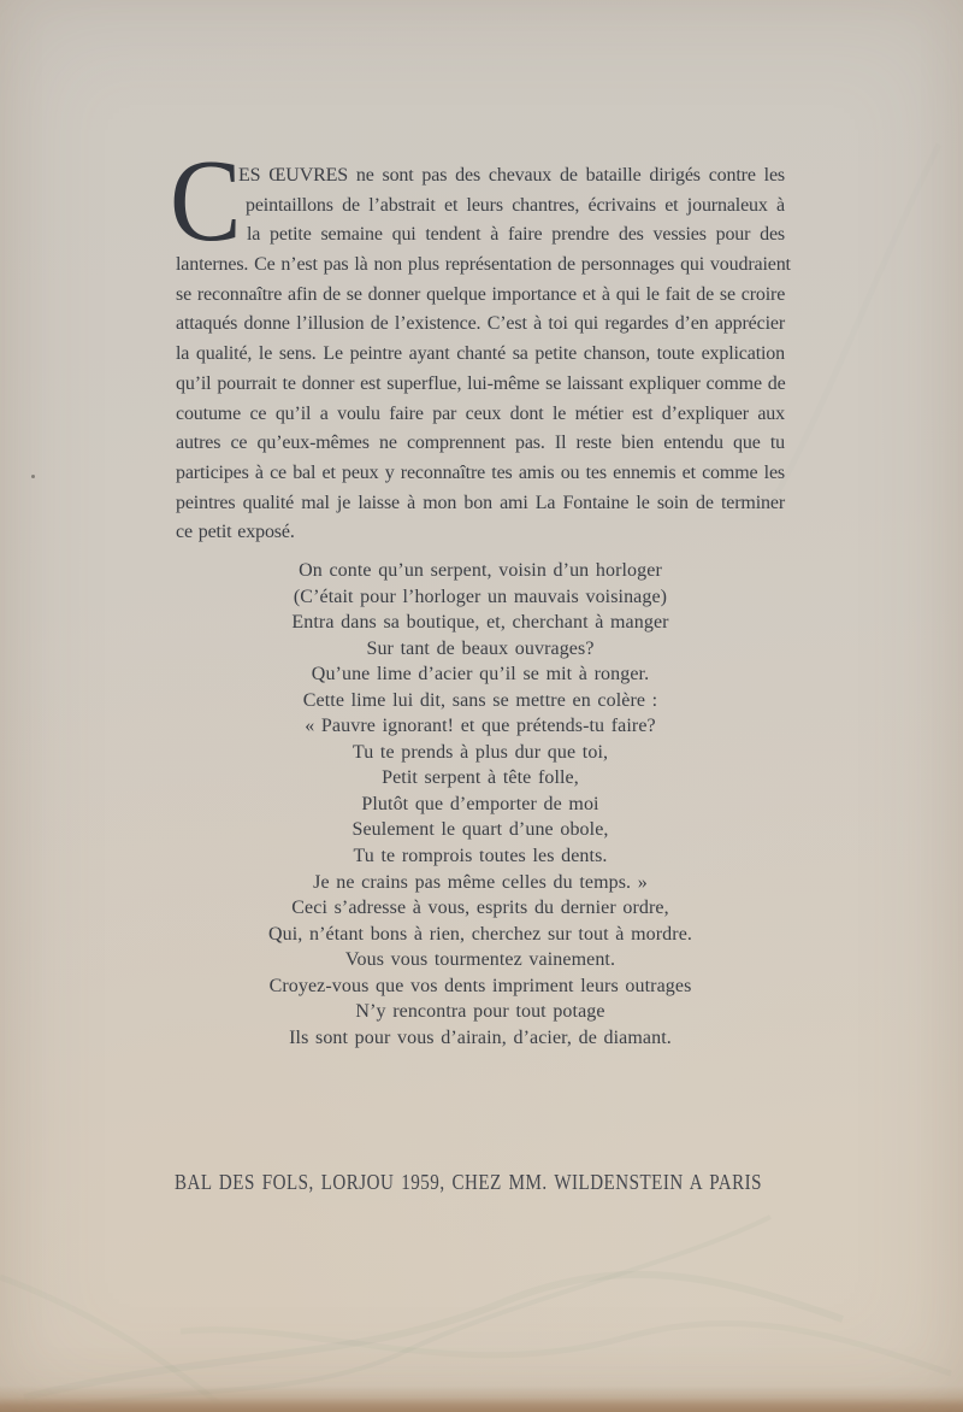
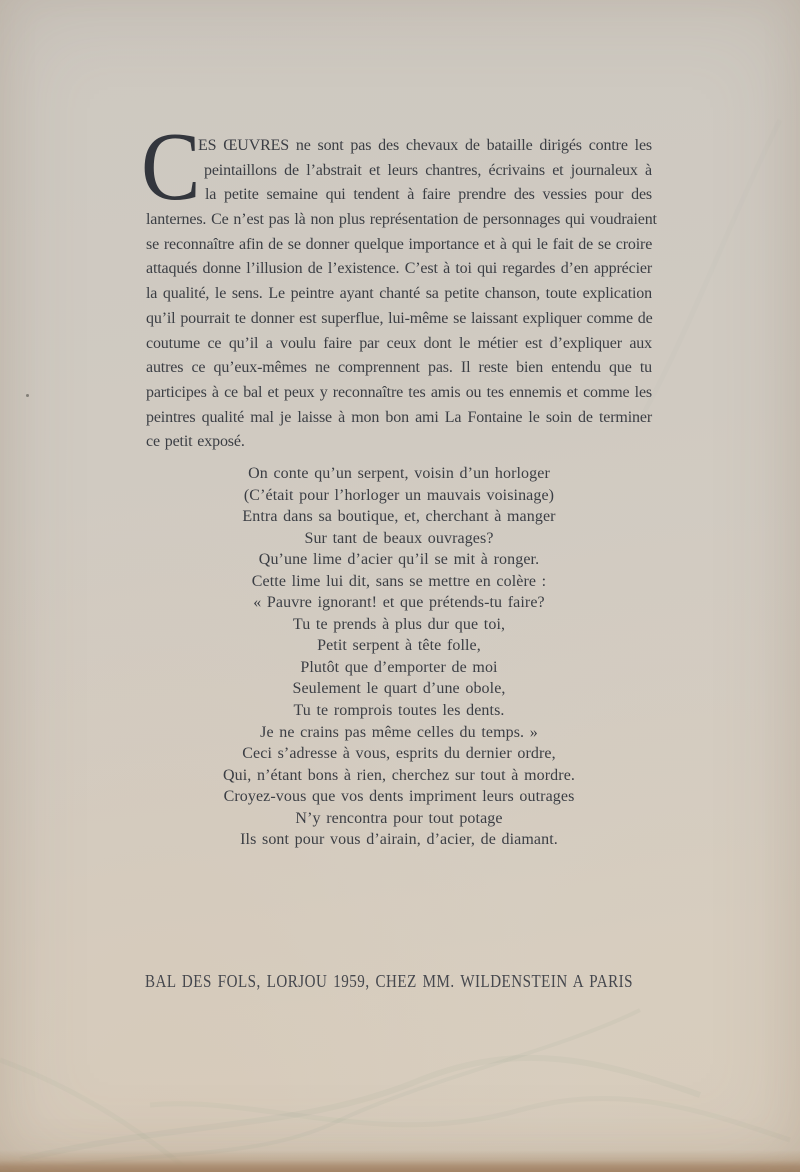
  C
  ES ŒUVRES ne sont pas des chevaux de bataille dirigés contre les
  peintaillons de l’abstrait et leurs chantres, écrivains et journaleux à
  la petite semaine qui tendent à faire prendre des vessies pour des
  lanternes. Ce n’est pas là non plus représentation de personnages qui voudraien
  se reconnaître afin de se donner quelque importance et à qui le fait de se croire
  attaqués donne l’illusion de l’existence. C’est à toi qui regardes d’en apprécier
  la qualité, le sens. Le peintre ayant chanté sa petite chanson, toute explication
  qu’il pourrait te donner est superflue, lui-même se laissant expliquer comme de
  coutume ce qu’il a voulu faire par ceux dont le métier est d’expliquer aux
  autres ce qu’eux-mêmes ne comprennent pas. Il reste bien entendu que tu
  participes à ce bal et peux y reconnaître tes amis ou tes ennemis et comme les
  peintres qualité mal je laisse à mon bon ami La Fontaine le soin de terminer
  ce petit exposé.
  On conte qu’un serpent, voisin d’un horloger
  (C’était pour l’horloger un mauvais voisinage)
  Entra dans sa boutique, et, cherchant à manger
  Sur tant de beaux ouvrages?
  Qu’une lime d’acier qu’il se mit à ronger.
  Cette lime lui dit, sans se mettre en colère :
  « Pauvre ignorant! et que prétends-tu faire?
  Tu te prends à plus dur que toi,
  Petit serpent à tête folle,
  Plutôt que d’emporter de moi
  Seulement le quart d’une obole,
  Tu te romprois toutes les dents.
  Je ne crains pas même celles du temps. »
  Ceci s’adresse à vous, esprits du dernier ordre,
  Qui, n’étant bons à rien, cherchez sur tout à mordre.
- Vous vous tourmentez vainement.
  Croyez-vous que vos dents impriment leurs outrages
  N’y rencontra pour tout potage
  Ils sont pour vous d’airain, d’acier, de diamant.
  BAL DES FOLS, LORJOU 1959, CHEZ MM. WILDENSTEIN A PARIS
